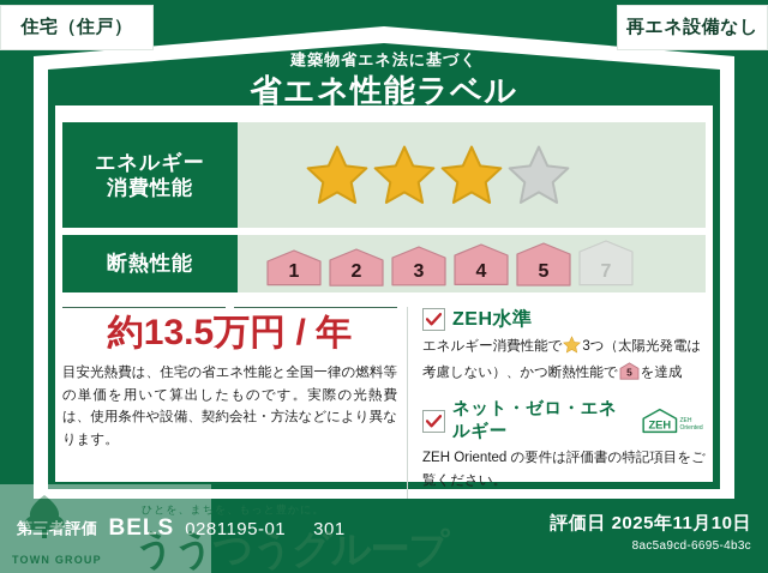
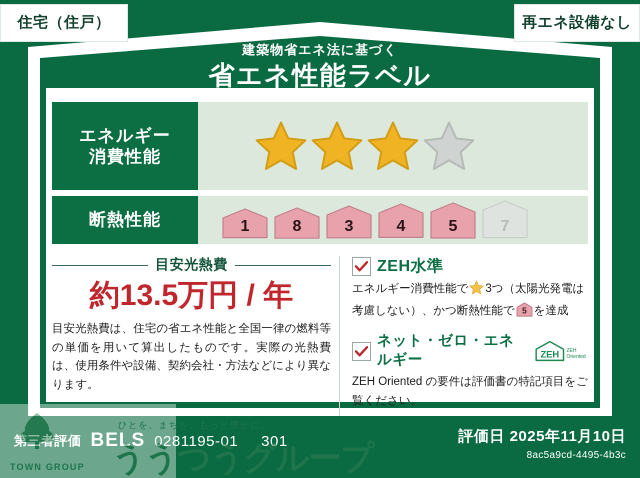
  住宅（住戸）
  再エネ設備なし
  建築物省エネ法に基づく
  省エネ性能ラベル
  エネルギー
  消費性能
  断熱性能
  1
- 2
+ 8
  3
  4
  5
  7
+ 目安光熱費
  約13.5万円 / 年
  目安光熱費は、住宅の省エネ性能と全国一律の燃料等の単価を用いて算出したものです。実際の光熱費は、使用条件や設備、契約会社・方法などにより異なります。
  ZEH水準
  エネルギー消費性能で 3つ（太陽光発電は考慮しない）、かつ断熱性能で
  5
  を達成
  ネット・ゼロ・エネルギー
  ZEH
  ZEH Oriented の要件は評価書の特記項目をご覧ください。
  第三者評価
  BELS
  0281195-01
  301
  評価日 2025年11月10日
- 8ac5a9cd-6695-4b3c
+ 8ac5a9cd-4495-4b3c
  TOWN GROUP
  ひとを、まちを、もっと豊かに。
  ううつうグループ
